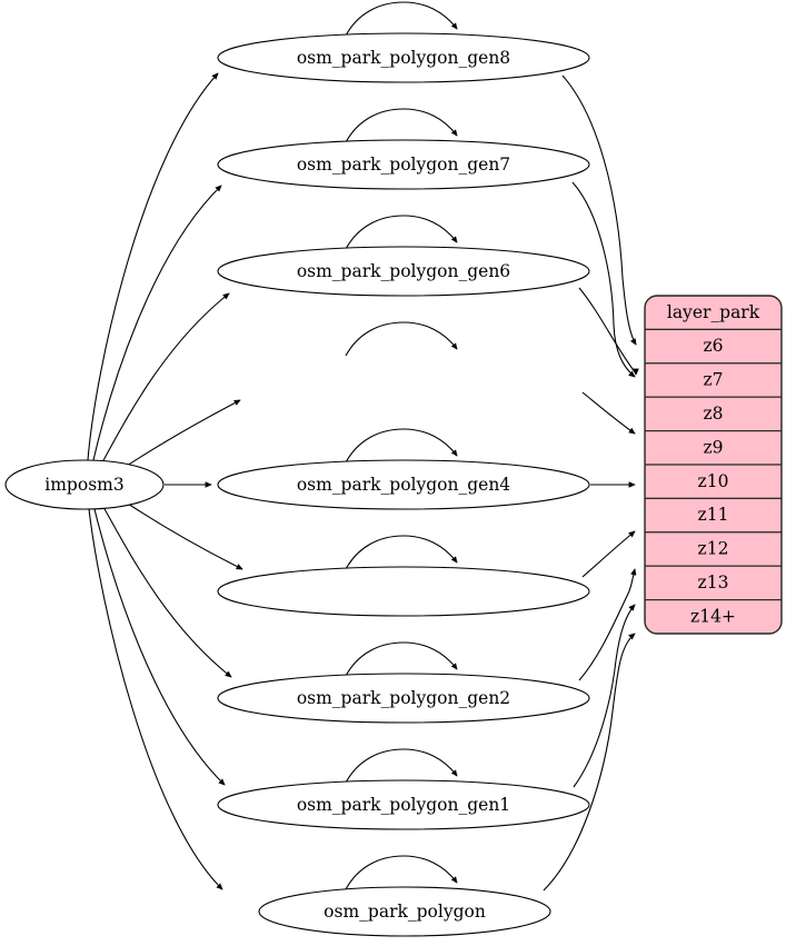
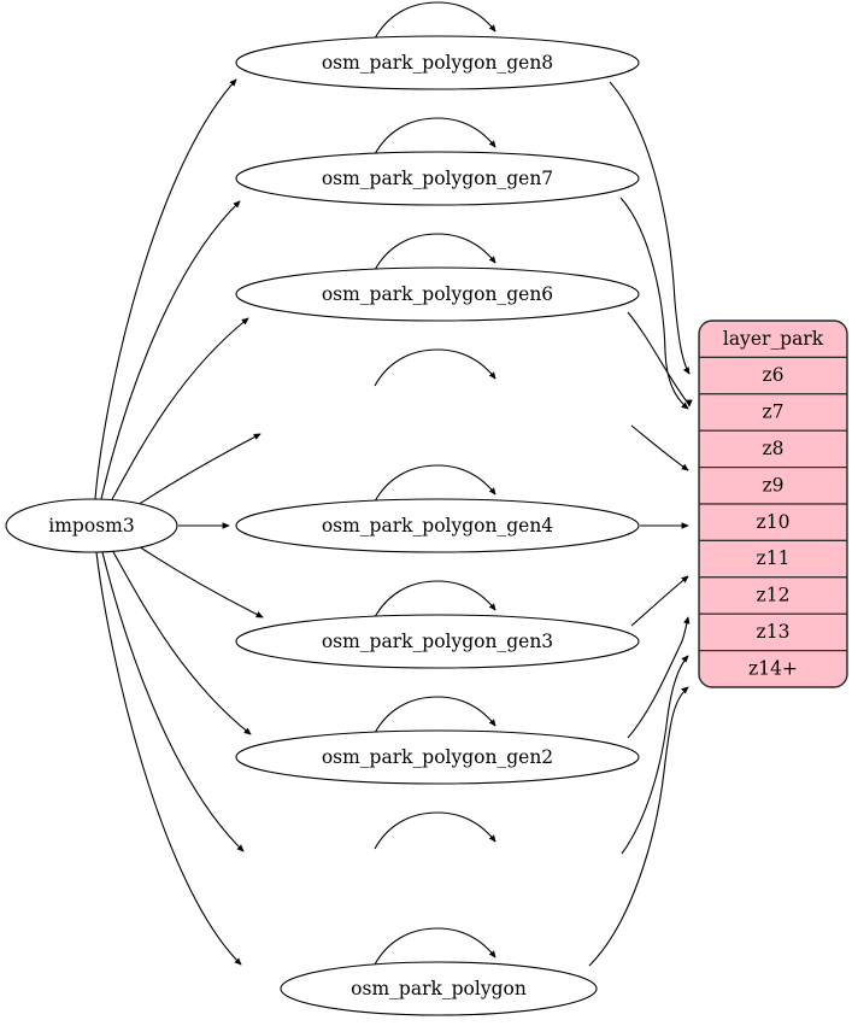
  imposm3
  osm_park_polygon_gen8
  osm_park_polygon_gen7
  osm_park_polygon_gen6
  osm_park_polygon_gen4
+ osm_park_polygon_gen3
  osm_park_polygon_gen2
- osm_park_polygon_gen1
  osm_park_polygon
  layer_park
  z6
  z7
  z8
  z9
  z10
  z11
  z12
  z13
  z14+
